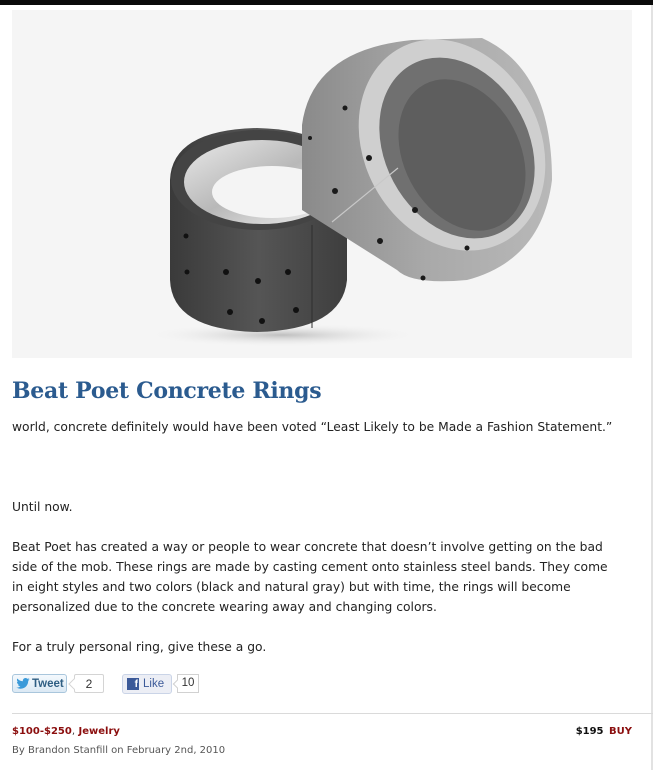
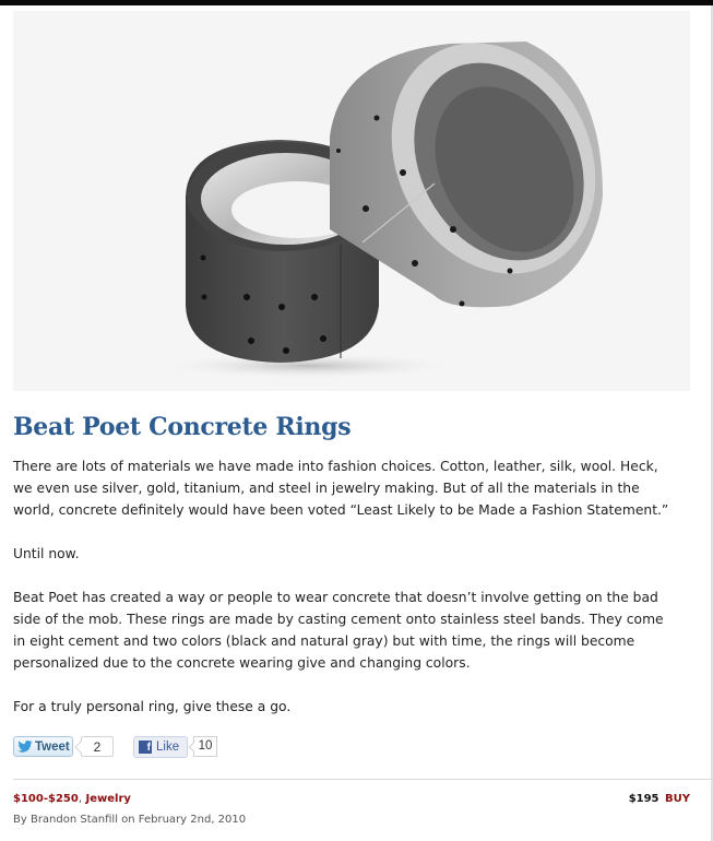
  Beat Poet Concrete Rings
+ There are lots of materials we have made into fashion choices. Cotton, leather, silk, wool. Heck,
+ we even use silver, gold, titanium, and steel in jewelry making. But of all the materials in the
  world, concrete definitely would have been voted “Least Likely to be Made a Fashion Statement.”
  Until now.
  Beat Poet has created a way or people to wear concrete that doesn’t involve getting on the bad
  side of the mob. These rings are made by casting cement onto stainless steel bands. They come
- in eight styles and two colors (black and natural gray) but with time, the rings will become
+ in eight cement and two colors (black and natural gray) but with time, the rings will become
- personalized due to the concrete wearing away and changing colors.
+ personalized due to the concrete wearing give and changing colors.
  For a truly personal ring, give these a go.
  Tweet
  2
  f
  Like
  10
  $100-$250, Jewelry
  By Brandon Stanfill on February 2nd, 2010
  $195 BUY
